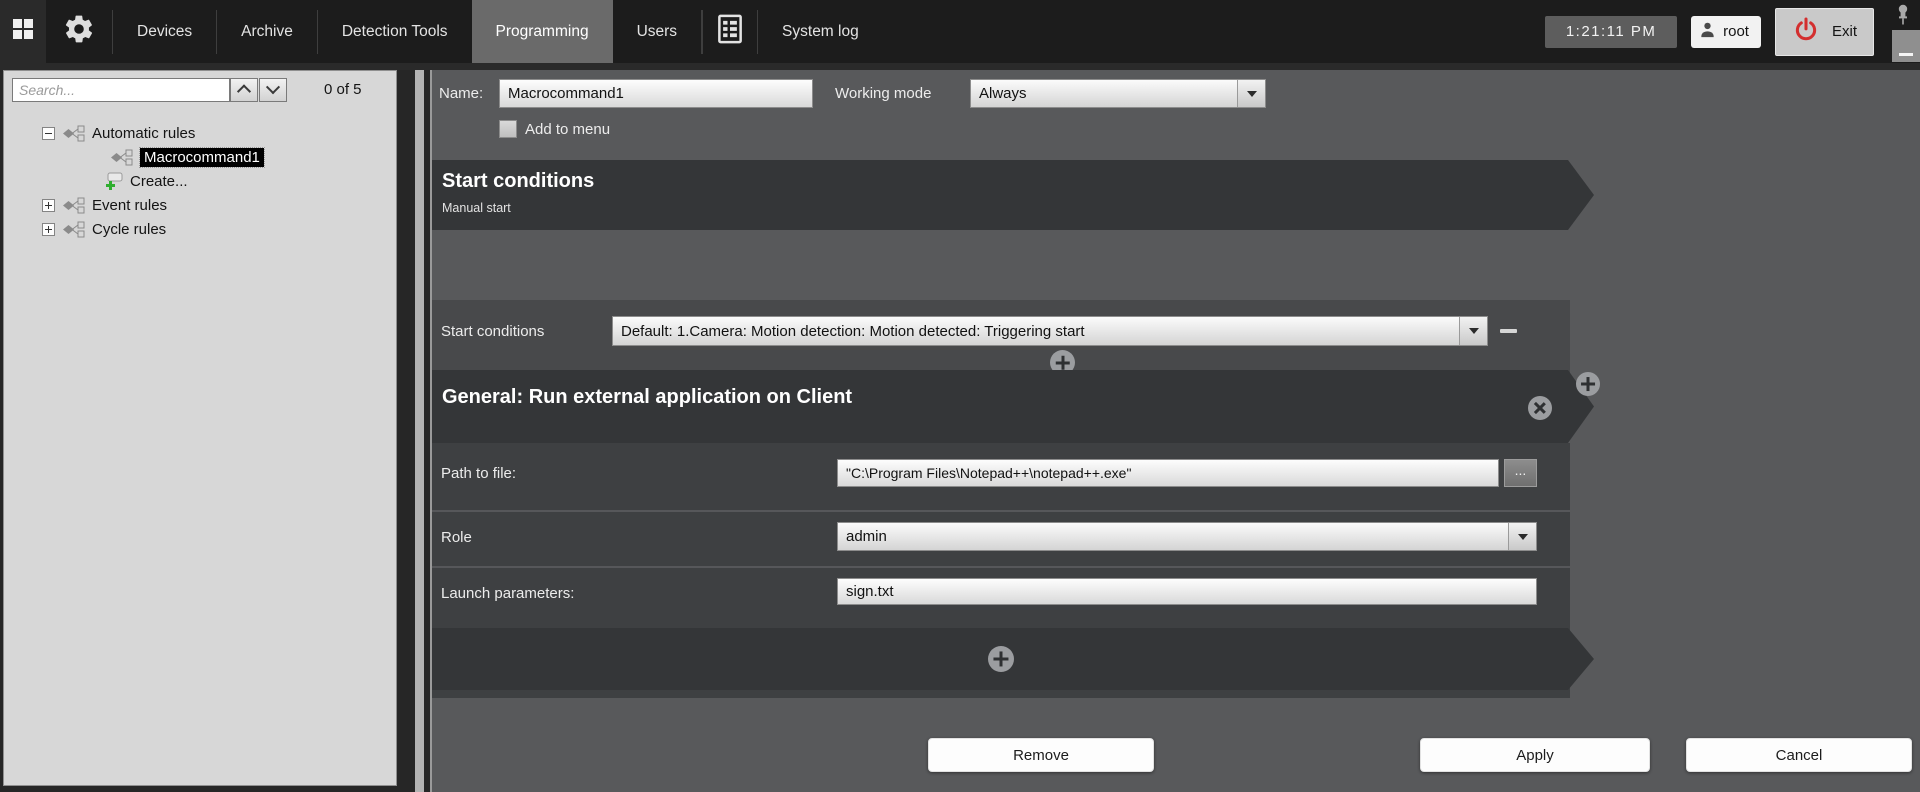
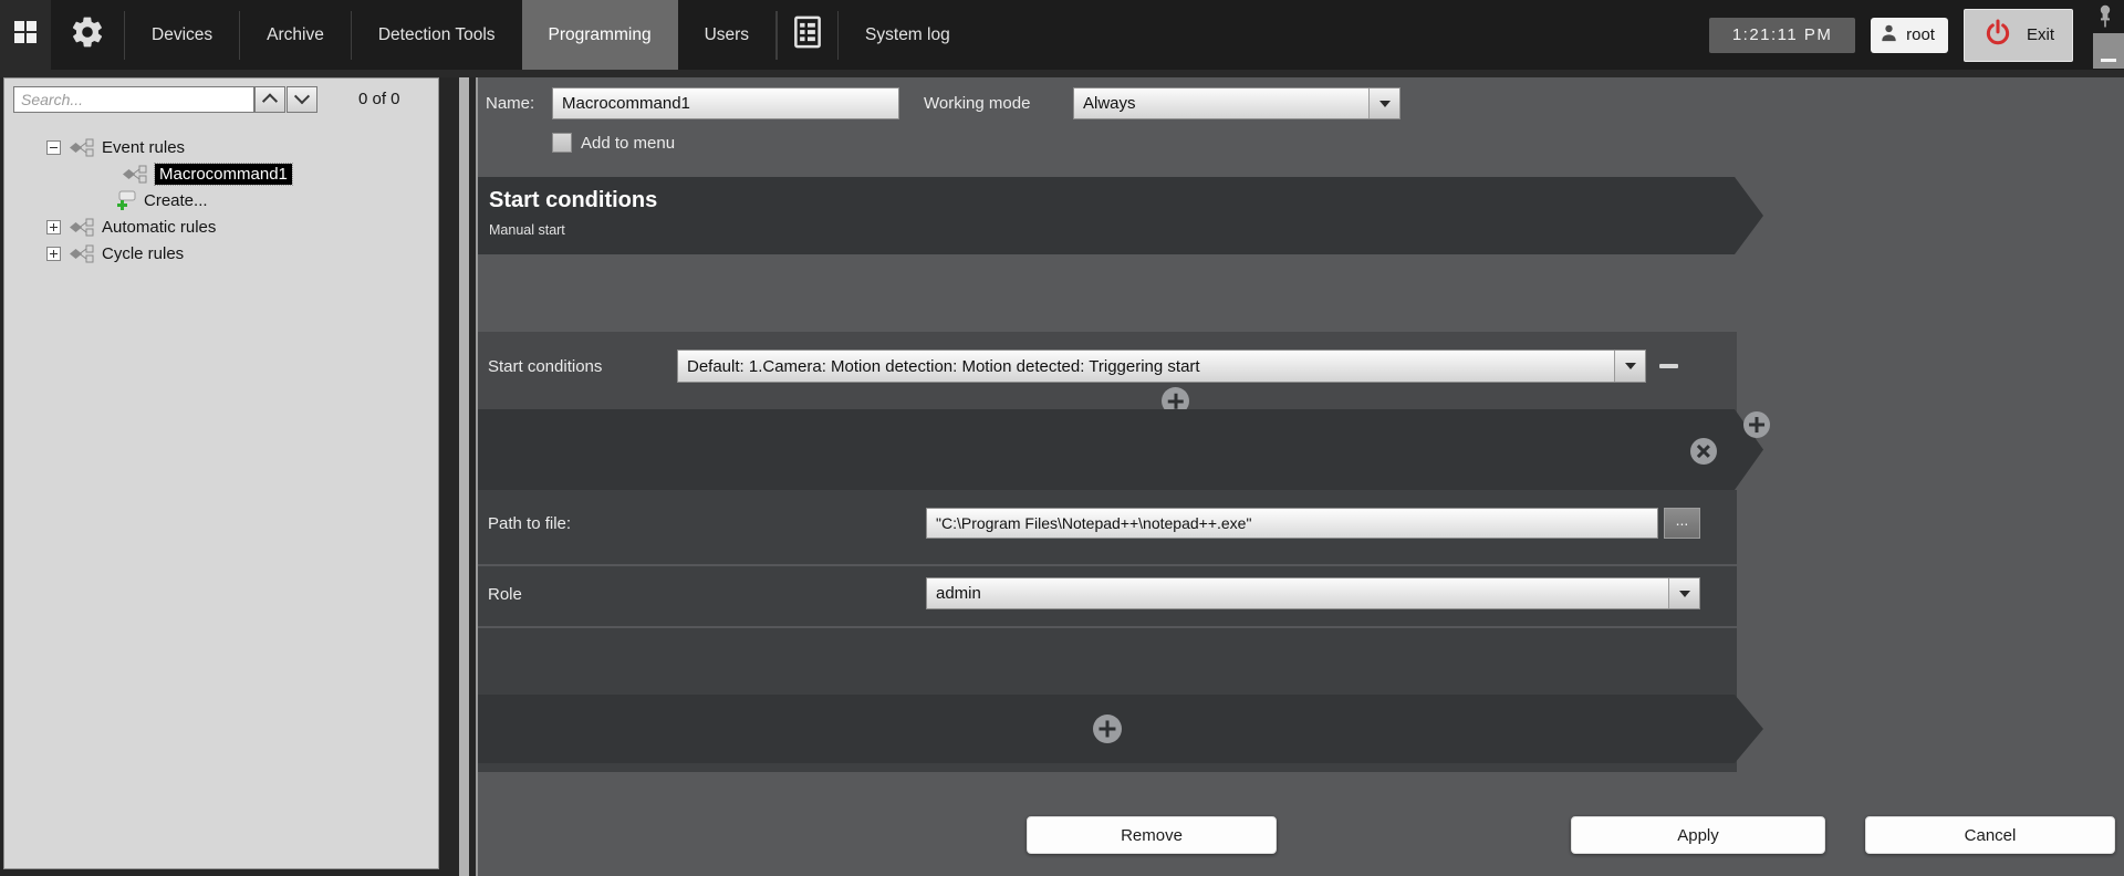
  Devices
  Archive
  Detection Tools
  Programming
  Users
  System log
  1:21:11 PM
  root
  Exit
  Search...
- 0 of 5
+ 0 of 0
- Automatic rules
+ Event rules
  Macrocommand1
  Create...
- Event rules
+ Automatic rules
  Cycle rules
  Name:
  Macrocommand1
  Working mode
  Always
  Add to menu
  Start conditions
  Manual start
  Start conditions
  Default: 1.Camera: Motion detection: Motion detected: Triggering start
- General: Run external application on Client
  Path to file:
  "C:\Program Files\Notepad++\notepad++.exe"
  ...
  Role
  admin
- Launch parameters:
- sign.txt
  Remove
  Apply
  Cancel
